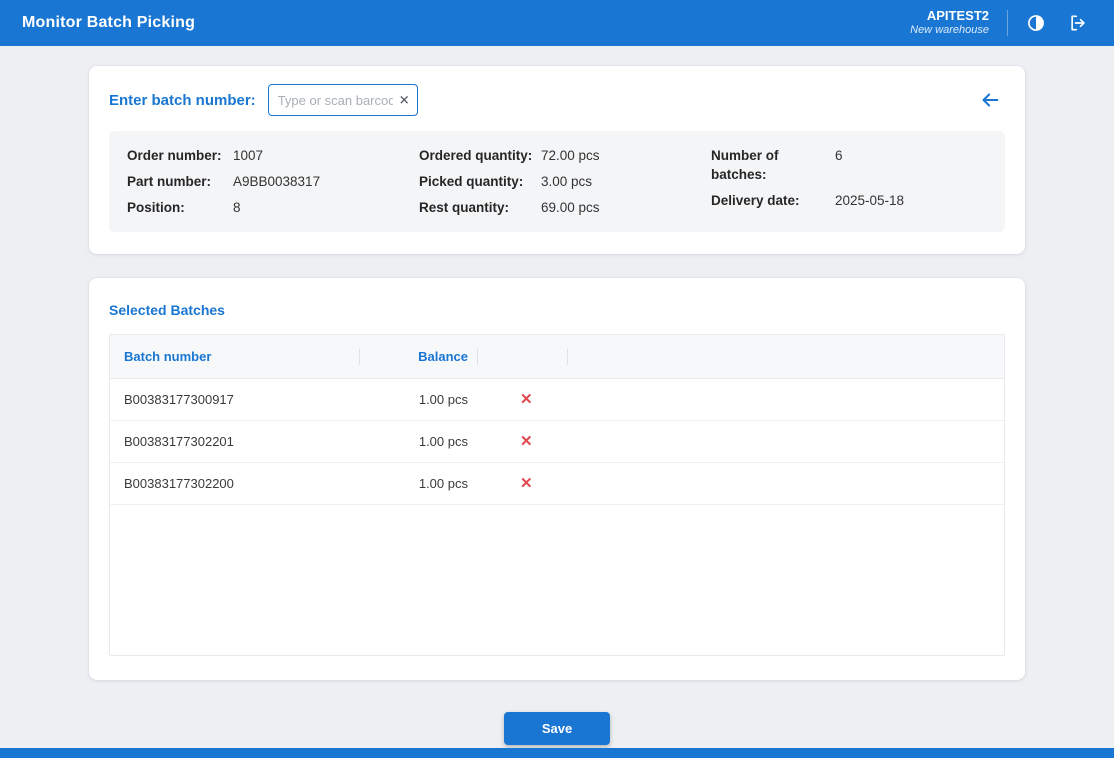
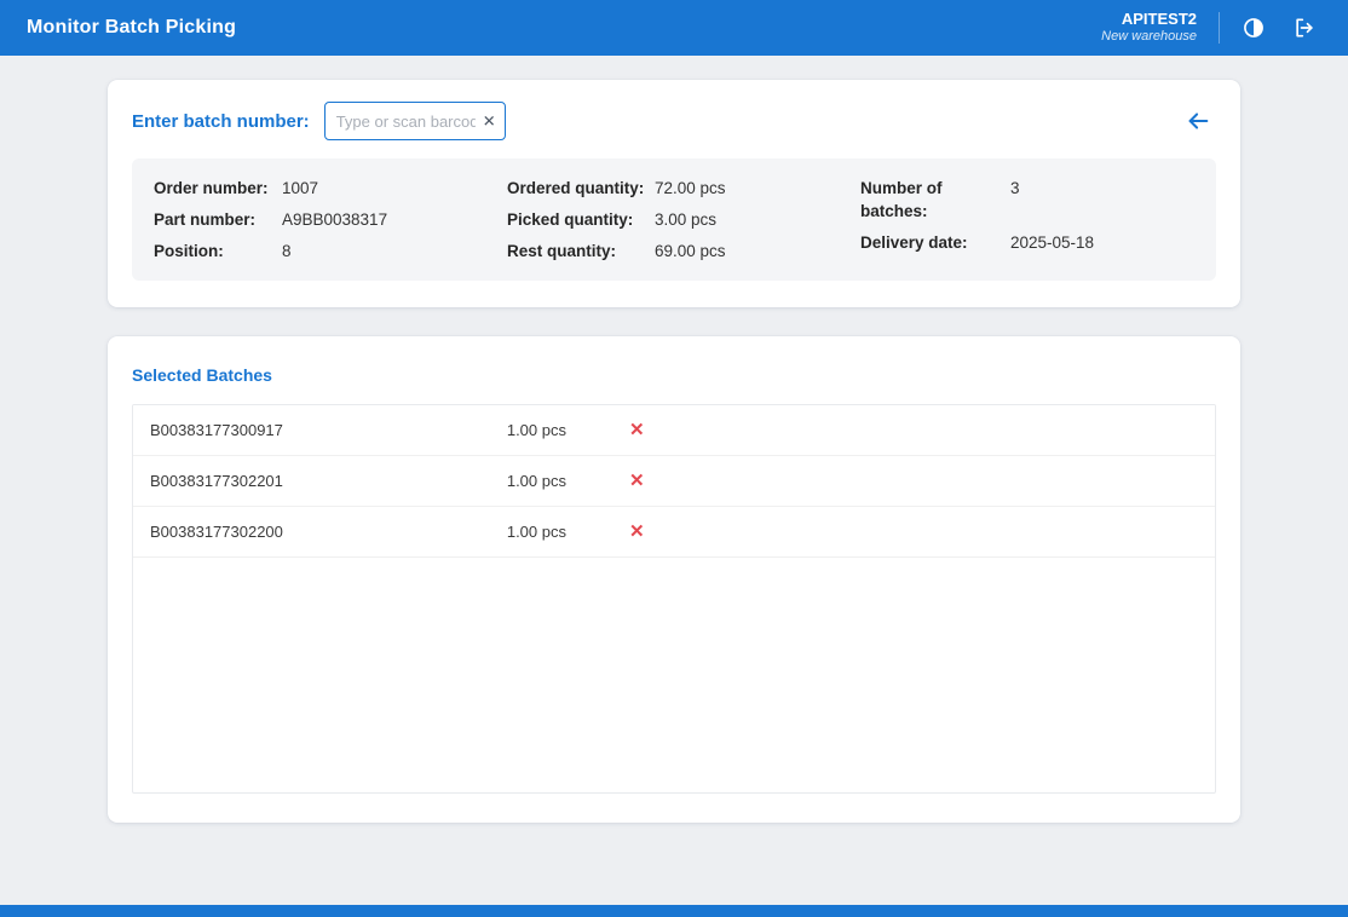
  Monitor Batch Picking
  APITEST2
  New warehouse
  Enter batch number:
  Type or scan barcod
  ✕
  Order number:
  1007
  Part number:
  A9BB0038317
  Position:
  8
  Ordered quantity:
  72.00 pcs
  Picked quantity:
  3.00 pcs
  Rest quantity:
  69.00 pcs
  Number of batches:
- 6
+ 3
  Delivery date:
  2025-05-18
  Selected Batches
- Batch number
- Balance
  B00383177300917
  1.00 pcs
  ✕
  B00383177302201
  1.00 pcs
  ✕
  B00383177302200
  1.00 pcs
  ✕
- Save
